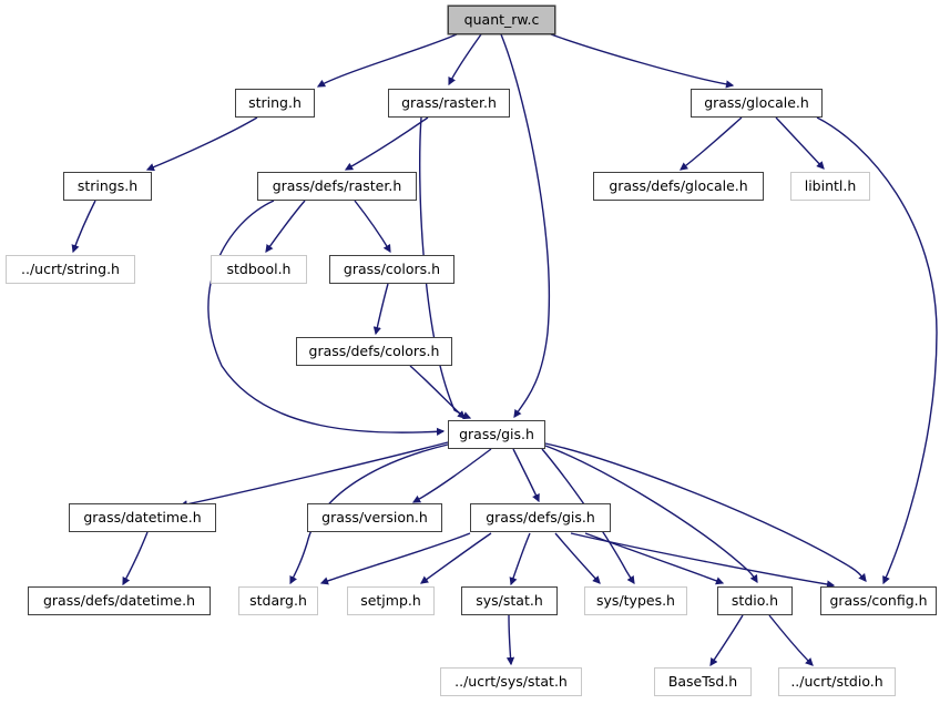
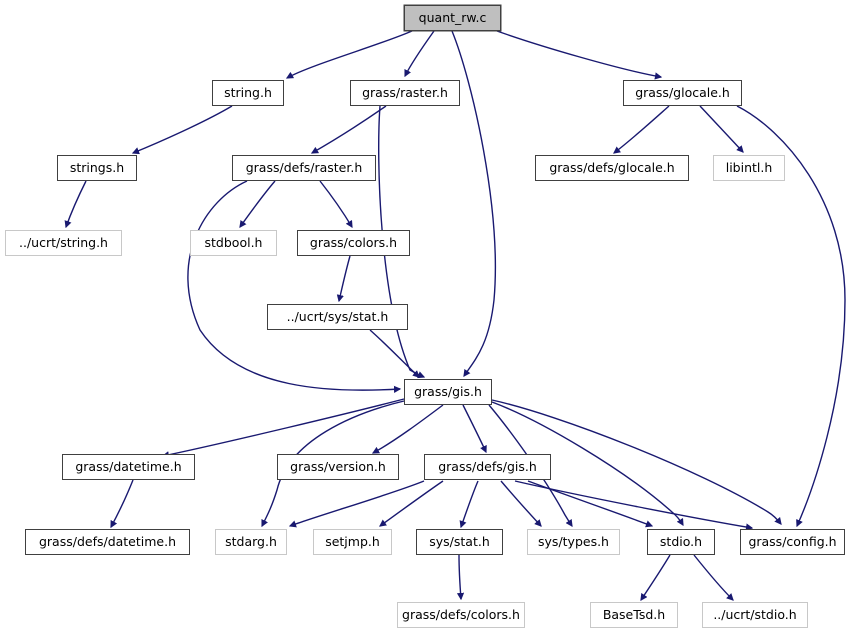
  quant_rw.c
  string.h
  grass/raster.h
  grass/glocale.h
  strings.h
  grass/defs/raster.h
  grass/defs/glocale.h
  libintl.h
  ../ucrt/string.h
  stdbool.h
  grass/colors.h
- grass/defs/colors.h
+ ../ucrt/sys/stat.h
  grass/gis.h
  grass/datetime.h
  grass/version.h
  grass/defs/gis.h
  grass/defs/datetime.h
  stdarg.h
  setjmp.h
  sys/stat.h
  sys/types.h
  stdio.h
  grass/config.h
- ../ucrt/sys/stat.h
+ grass/defs/colors.h
  BaseTsd.h
  ../ucrt/stdio.h
